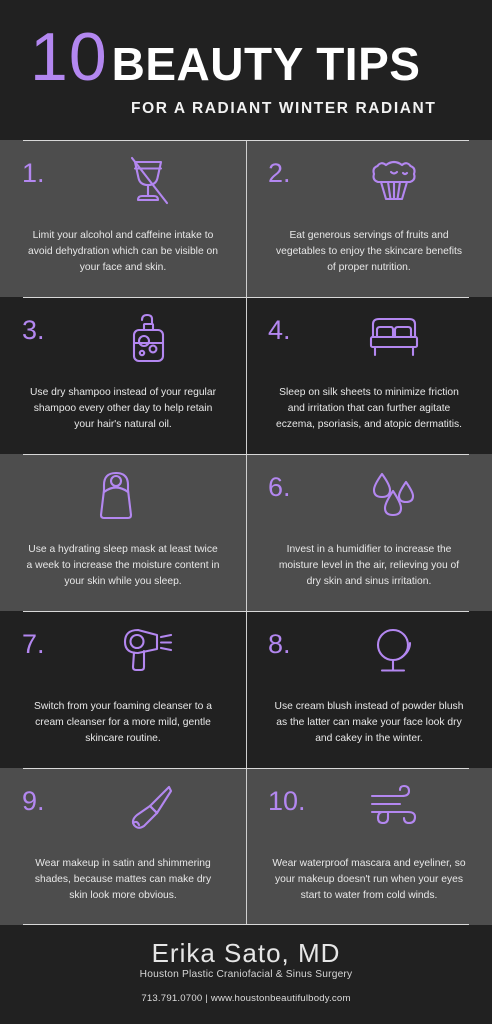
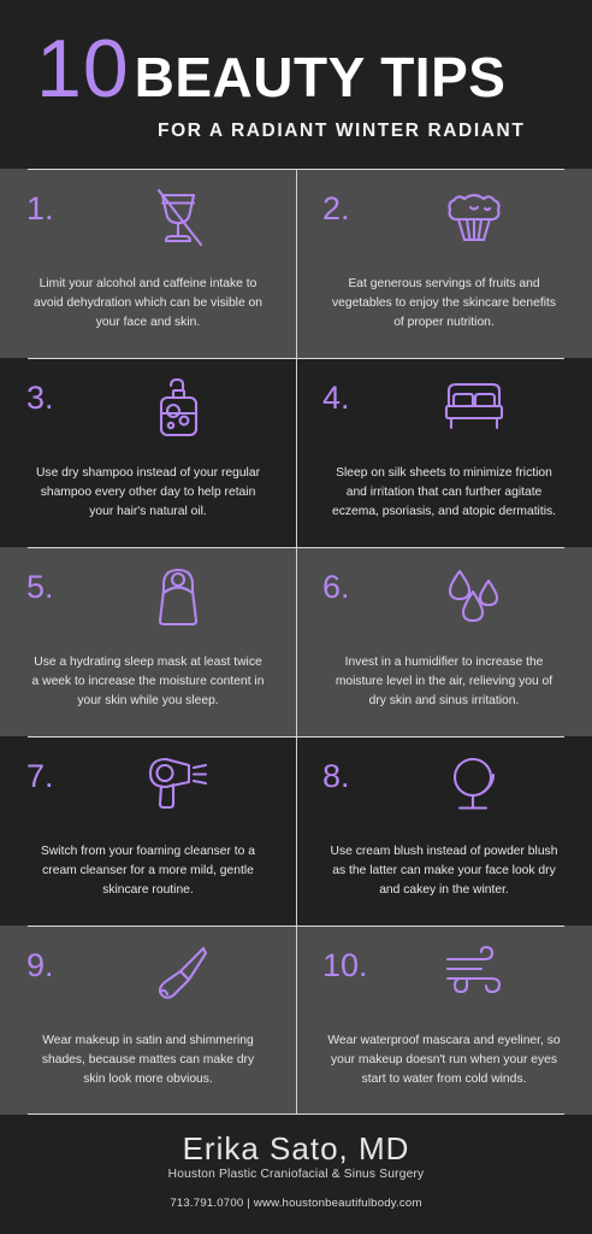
  10
  BEAUTY TIPS
  FOR A RADIANT WINTER RADIANT
  1.
  Limit your alcohol and caffeine intake to avoid dehydration which can be visible on your face and skin.
  2.
  Eat generous servings of fruits and vegetables to enjoy the skincare benefits of proper nutrition.
  3.
  Use dry shampoo instead of your regular shampoo every other day to help retain your hair's natural oil.
  4.
  Sleep on silk sheets to minimize friction and irritation that can further agitate eczema, psoriasis, and atopic dermatitis.
+ 5.
  Use a hydrating sleep mask at least twice a week to increase the moisture content in your skin while you sleep.
  6.
  Invest in a humidifier to increase the moisture level in the air, relieving you of dry skin and sinus irritation.
  7.
  Switch from your foaming cleanser to a cream cleanser for a more mild, gentle skincare routine.
  8.
  Use cream blush instead of powder blush as the latter can make your face look dry and cakey in the winter.
  9.
  Wear makeup in satin and shimmering shades, because mattes can make dry skin look more obvious.
  10.
  Wear waterproof mascara and eyeliner, so your makeup doesn't run when your eyes start to water from cold winds.
  Erika Sato, MD
  Houston Plastic Craniofacial & Sinus Surgery
  713.791.0700 | www.houstonbeautifulbody.com
